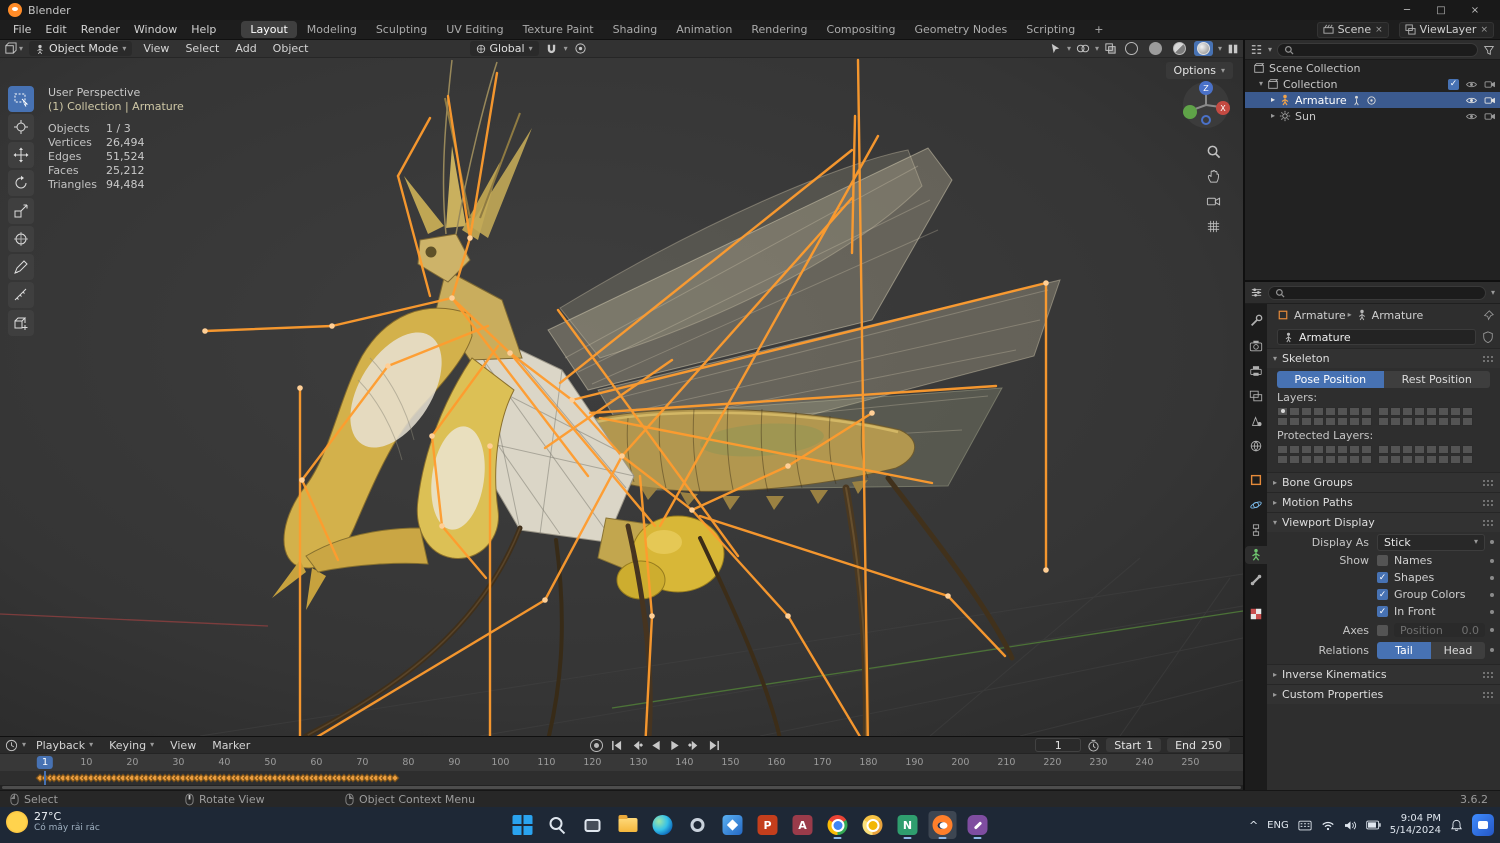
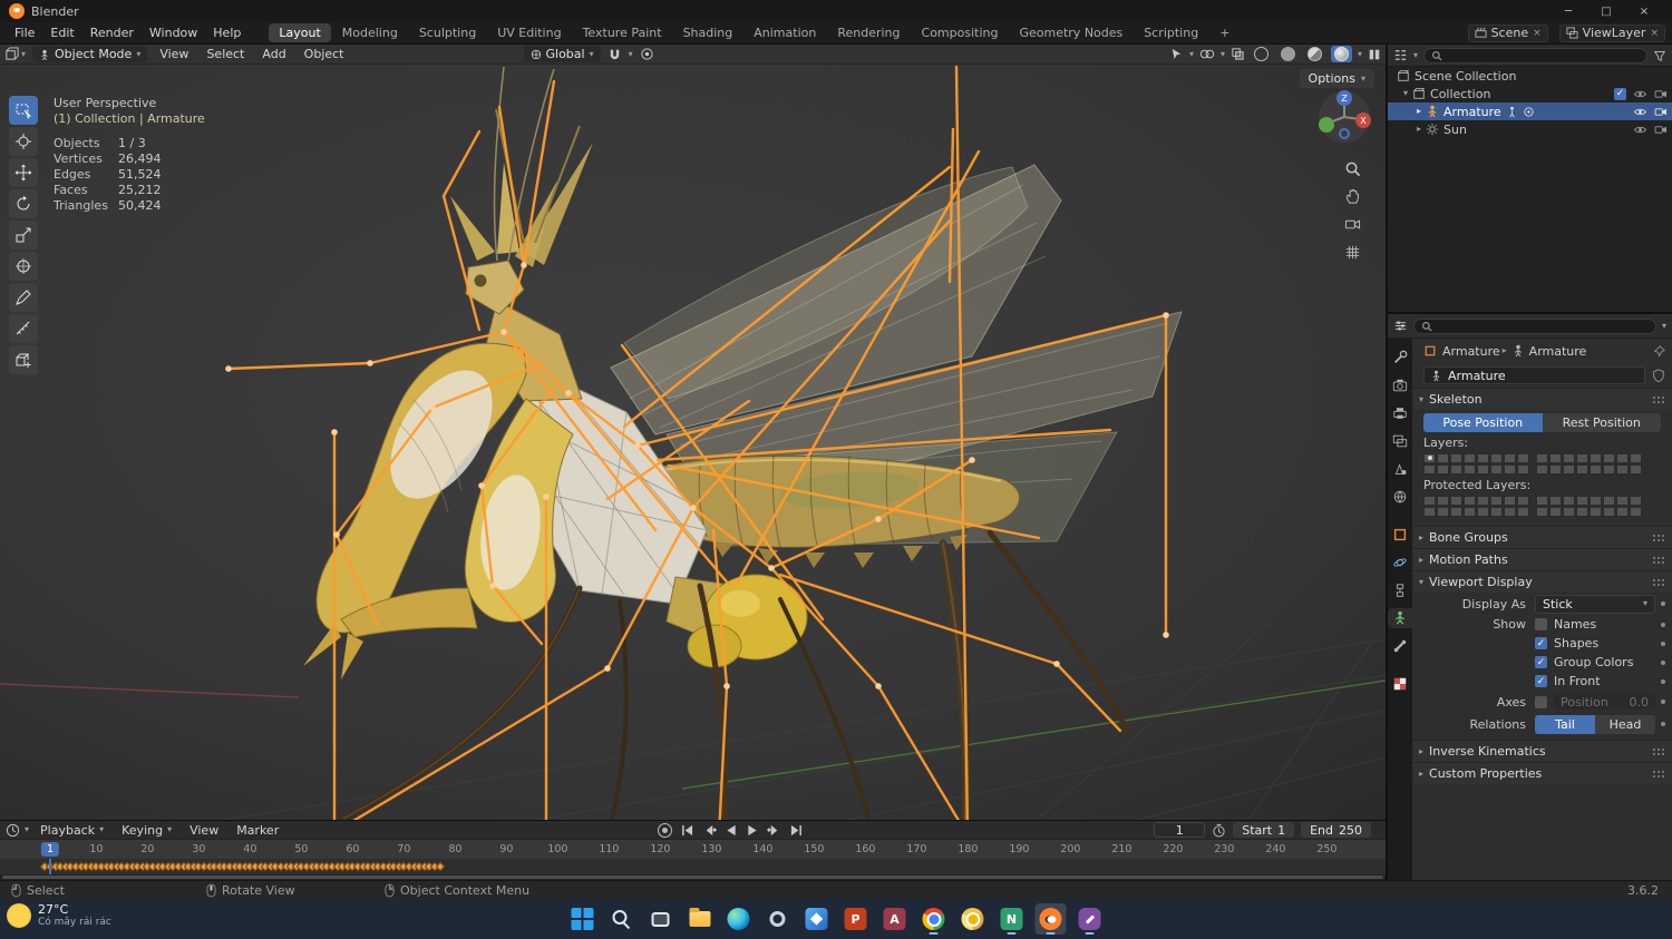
  Blender
  ─
  □
  ×
  File
  Edit
  Render
  Window
  Help
  Layout
  Modeling
  Sculpting
  UV Editing
  Texture Paint
  Shading
  Animation
  Rendering
  Compositing
  Geometry Nodes
  Scripting
  +
  Scene
  ×
  ViewLayer
  ×
  ▾
  Object Mode
  ▾
  View
  Select
  Add
  Object
  Global
  ▾
  ▾
  ▾
  ▾
  ▾
  User Perspective
  (1) Collection | Armature
  Objects
  1 / 3
  Vertices
  26,494
  Edges
  51,524
  Faces
  25,212
  Triangles
- 94,484
+ 50,424
  Z
  X
  Options
  ▾
  ▾
  Scene Collection
  ▾
  Collection
  ✓
  ▸
  Armature
  ▸
  Sun
  ▾
  Armature
  ▸
  Armature
  Armature
  ▾
  Skeleton
  Pose Position
  Rest Position
  Layers:
  Protected Layers:
  ▸
  Bone Groups
  ▸
  Motion Paths
  ▾
  Viewport Display
  Display As
  Stick
  ▾
  Show
  Names
  ✓
  Shapes
  ✓
  Group Colors
  ✓
  In Front
  Axes
  Position
  0.0
  Relations
  Tail
  Head
  ▸
  Inverse Kinematics
  ▸
  Custom Properties
  ▾
  Playback
  ▾
  Keying
  ▾
  View
  Marker
  1
  Start
  1
  End
  250
  10
  20
  30
  40
  50
  60
  70
  80
  90
  100
  110
  120
  130
  140
  150
  160
  170
  180
  190
  200
  210
  220
  230
  240
  250
  1
  Select
  Rotate View
  Object Context Menu
  3.6.2
  27°C
  Có mây rải rác
  P
  A
  N
- ^
- ENG
- 9:04 PM
- 5/14/2024
